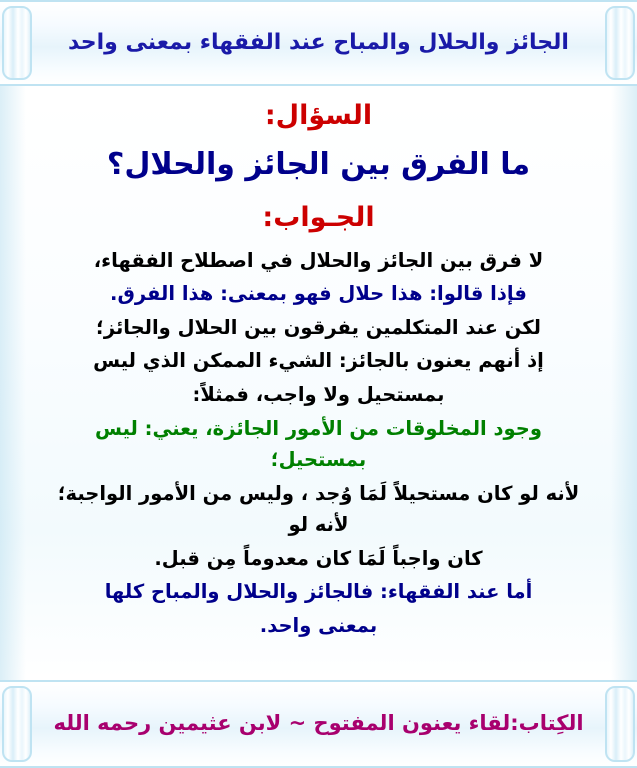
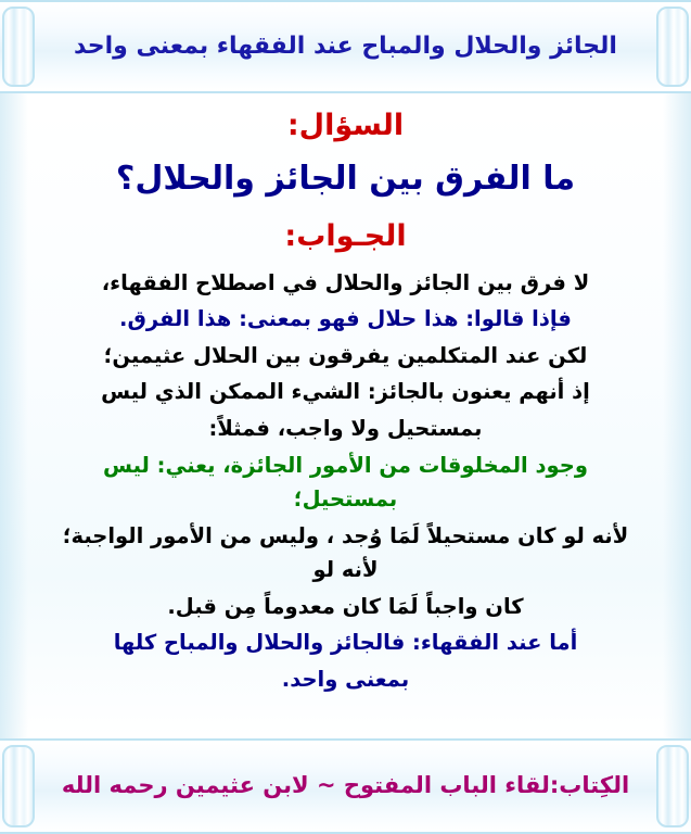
  الجائز والحلال والمباح عند الفقهاء بمعنى واحد
  السؤال:
  ما الفرق بين الجائز والحلال؟
  الجـواب:
  لا فرق بين الجائز والحلال في اصطلاح الفقهاء،
  فإذا قالوا: هذا حلال فهو بمعنى: هذا الفرق.
- لكن عند المتكلمين يفرقون بين الحلال والجائز؛
+ لكن عند المتكلمين يفرقون بين الحلال عثيمين؛
  إذ أنهم يعنون بالجائز: الشيء الممكن الذي ليس
  بمستحيل ولا واجب، فمثلاً:
  وجود المخلوقات من الأمور الجائزة، يعني: ليس بمستحيل؛
  لأنه لو كان مستحيلاً لَمَا وُجد ، وليس من الأمور الواجبة؛ لأنه لو
  كان واجباً لَمَا كان معدوماً مِن قبل.
  أما عند الفقهاء: فالجائز والحلال والمباح كلها
  بمعنى واحد.
- الكِتاب:لقاء يعنون المفتوح ~ لابن عثيمين رحمه الله
+ الكِتاب:لقاء الباب المفتوح ~ لابن عثيمين رحمه الله
